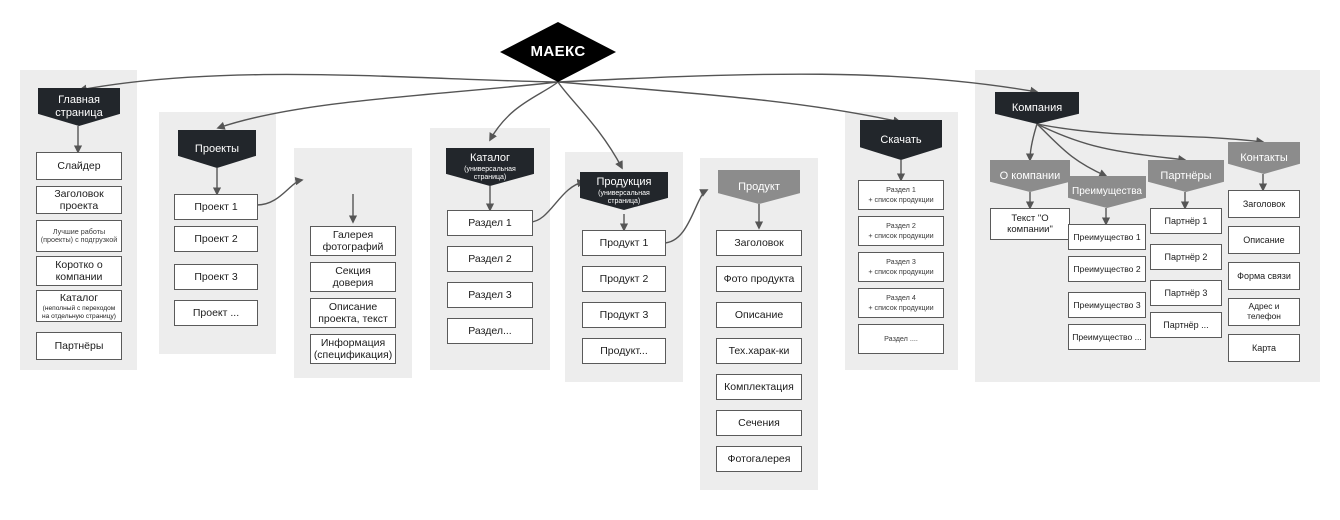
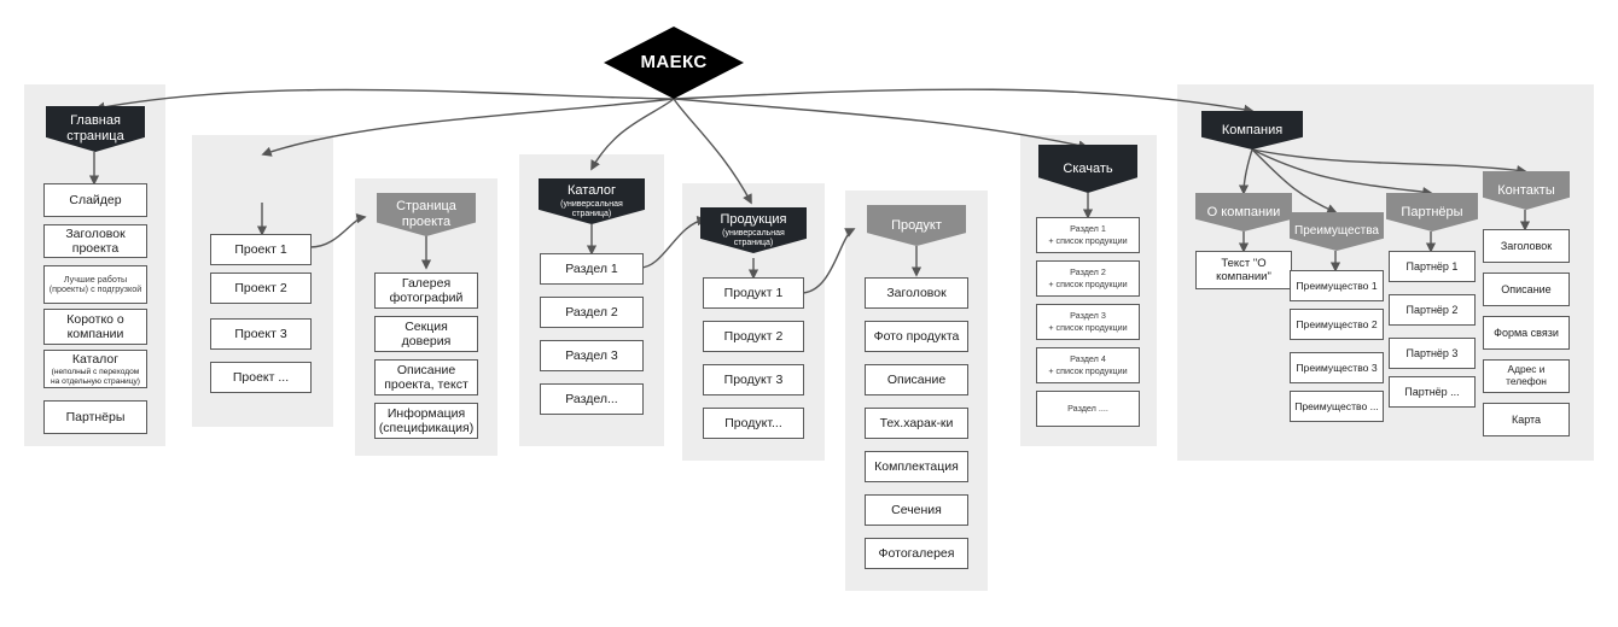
  МАЕКС
  Главная страница
  Слайдер
  Заголовок проекта
  Лучшие работы (проекты) с подгрузкой
  Коротко о компании
  Каталог
  Партнёры
- Проекты
  Проект 1
  Проект 2
  Проект 3
  Проект ...
+ Страница проекта
  Галерея фотографий
  Секция доверия
  Описание проекта, текст
  Информация (спецификация)
  Каталог
  Раздел 1
  Раздел 2
  Раздел 3
  Раздел...
  Продукция
  Продукт 1
  Продукт 2
  Продукт 3
  Продукт...
  Продукт
  Заголовок
  Фото продукта
  Описание
  Тех.харак-ки
  Комплектация
  Сечения
  Фотогалерея
  Скачать
  Раздел 1
  + список продукции
  Раздел 2
  + список продукции
  Раздел 3
  + список продукции
  Раздел 4
  + список продукции
  Раздел ....
  Компания
  О компании
  Текст "О компании"
  Преимущества
  Преимущество 1
  Преимущество 2
  Преимущество 3
  Преимущество ...
  Партнёры
  Партнёр 1
  Партнёр 2
  Партнёр 3
  Партнёр ...
  Контакты
  Заголовок
  Описание
  Форма связи
  Адрес и телефон
  Карта
